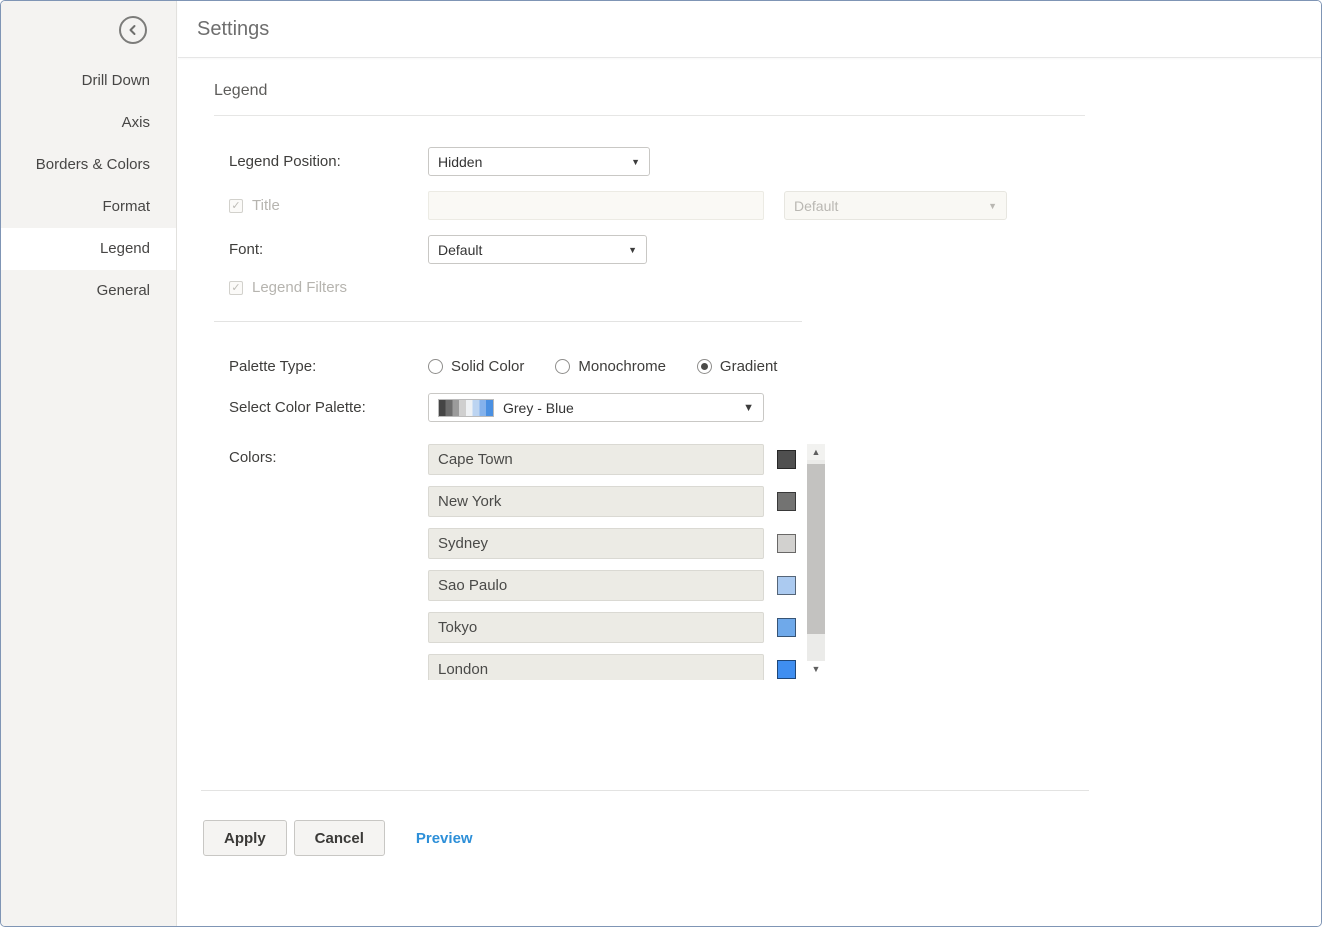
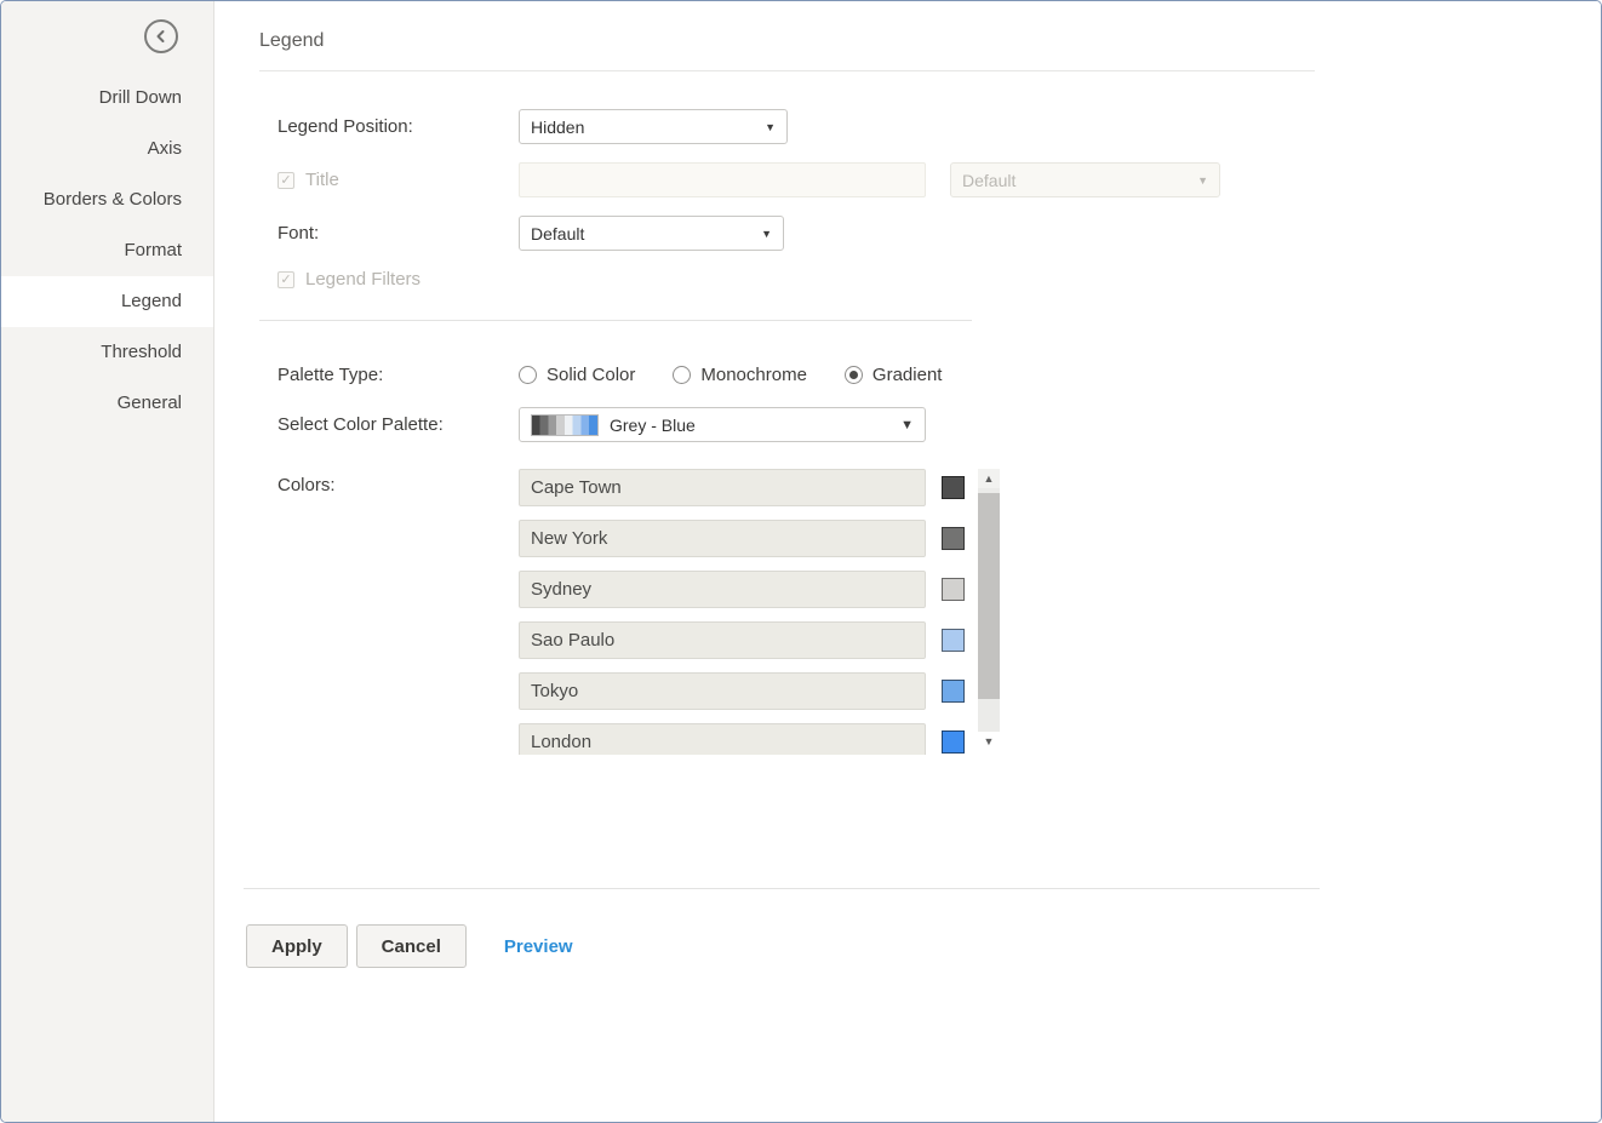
  Drill Down
  Axis
  Borders & Colors
  Format
  Legend
+ Threshold
  General
- Settings
  Legend
  Legend Position:
  Hidden
  ▼
  ✓
  Title
  Default
  ▼
  Font:
  Default
  ▼
  ✓
  Legend Filters
  Palette Type:
  Solid Color
  Monochrome
  Gradient
  Select Color Palette:
  Grey - Blue
  ▼
  Colors:
  Cape Town
  New York
  Sydney
  Sao Paulo
  Tokyo
  London
  ▲
  ▼
  Apply
  Cancel
  Preview
